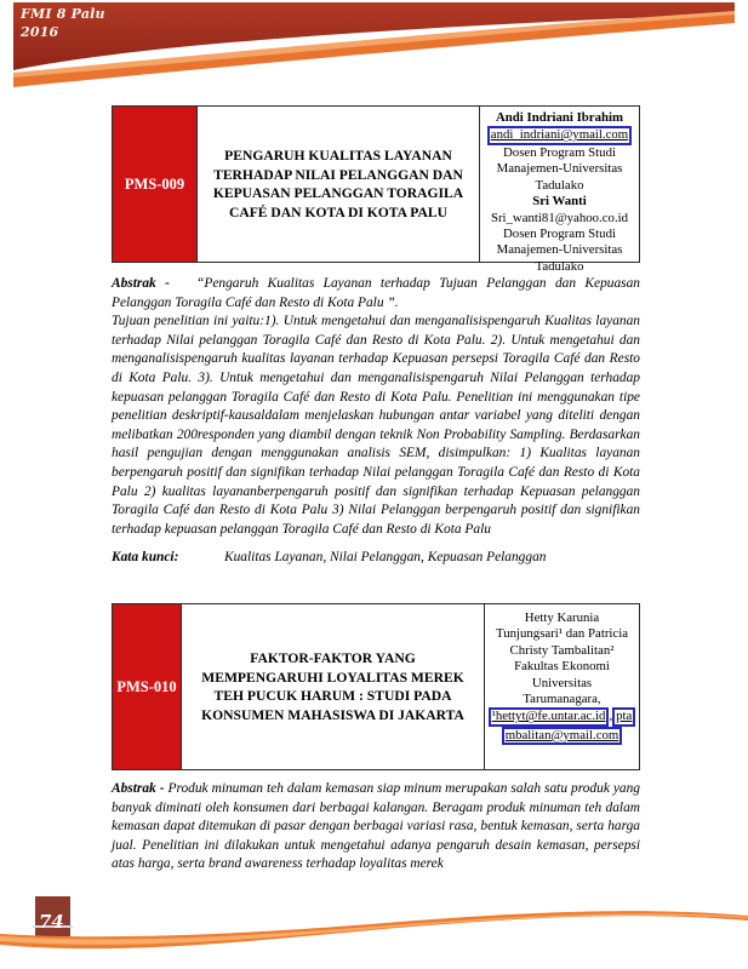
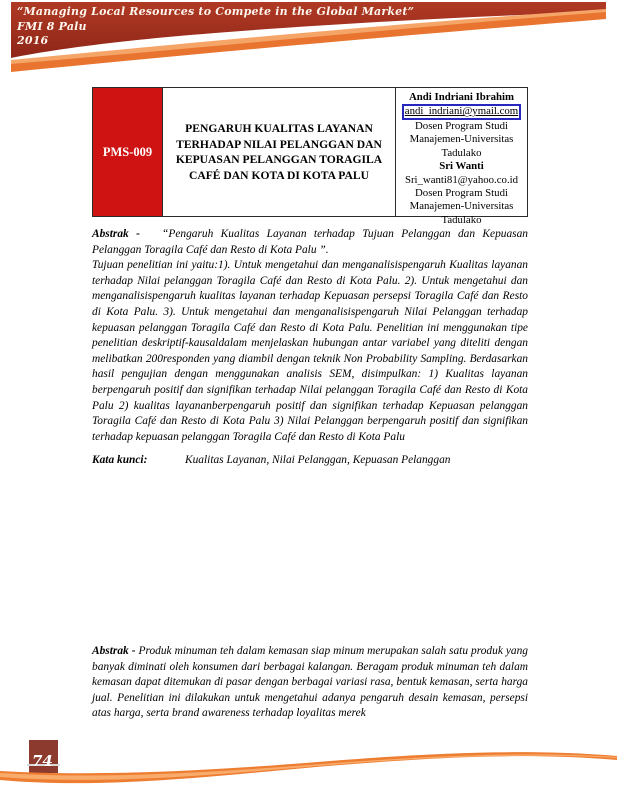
+ “Managing Local Resources to Compete in the Global Market”
  FMI 8 Palu
  2016
  PMS-009
  PENGARUH KUALITAS LAYANAN TERHADAP NILAI PELANGGAN DAN KEPUASAN PELANGGAN TORAGILA CAFÉ DAN KOTA DI KOTA PALU
  Andi Indriani Ibrahim
  andi_indriani@ymail.com
  Dosen Program Studi
  Manajemen-Universitas
  Tadulako
  Sri Wanti
  Sri_wanti81@yahoo.co.id
  Dosen Program Studi
  Manajemen-Universitas
  Tadulako
  Abstrak - “Pengaruh Kualitas Layanan terhadap Tujuan Pelanggan dan Kepuasan Pelanggan Toragila Café dan Resto di Kota Palu ”.
  Tujuan penelitian ini yaitu:1). Untuk mengetahui dan menganalisispengaruh Kualitas layanan terhadap Nilai pelanggan Toragila Café dan Resto di Kota Palu. 2). Untuk mengetahui dan menganalisispengaruh kualitas layanan terhadap Kepuasan persepsi Toragila Café dan Resto di Kota Palu. 3). Untuk mengetahui dan menganalisispengaruh Nilai Pelanggan terhadap kepuasan pelanggan Toragila Café dan Resto di Kota Palu. Penelitian ini menggunakan tipe penelitian deskriptif-kausaldalam menjelaskan hubungan antar variabel yang diteliti dengan melibatkan 200responden yang diambil dengan teknik Non Probability Sampling. Berdasarkan hasil pengujian dengan menggunakan analisis SEM, disimpulkan: 1) Kualitas layanan berpengaruh positif dan signifikan terhadap Nilai pelanggan Toragila Café dan Resto di Kota Palu 2) kualitas layananberpengaruh positif dan signifikan terhadap Kepuasan pelanggan Toragila Café dan Resto di Kota Palu 3) Nilai Pelanggan berpengaruh positif dan signifikan terhadap kepuasan pelanggan Toragila Café dan Resto di Kota Palu
  Kata kunci:
  Kualitas Layanan, Nilai Pelanggan, Kepuasan Pelanggan
- PMS-010
- FAKTOR-FAKTOR YANG MEMPENGARUHI LOYALITAS MEREK TEH PUCUK HARUM : STUDI PADA KONSUMEN MAHASISWA DI JAKARTA
- Hetty Karunia
- Tunjungsari¹ dan Patricia
- Christy Tambalitan²
- Fakultas Ekonomi
- Universitas
- Tarumanagara,
- ¹hettyt@fe.untar.ac.id , pta
- mbalitan@ymail.com
  Abstrak - Produk minuman teh dalam kemasan siap minum merupakan salah satu produk yang banyak diminati oleh konsumen dari berbagai kalangan. Beragam produk minuman teh dalam kemasan dapat ditemukan di pasar dengan berbagai variasi rasa, bentuk kemasan, serta harga jual. Penelitian ini dilakukan untuk mengetahui adanya pengaruh desain kemasan, persepsi atas harga, serta brand awareness terhadap loyalitas merek
  74
